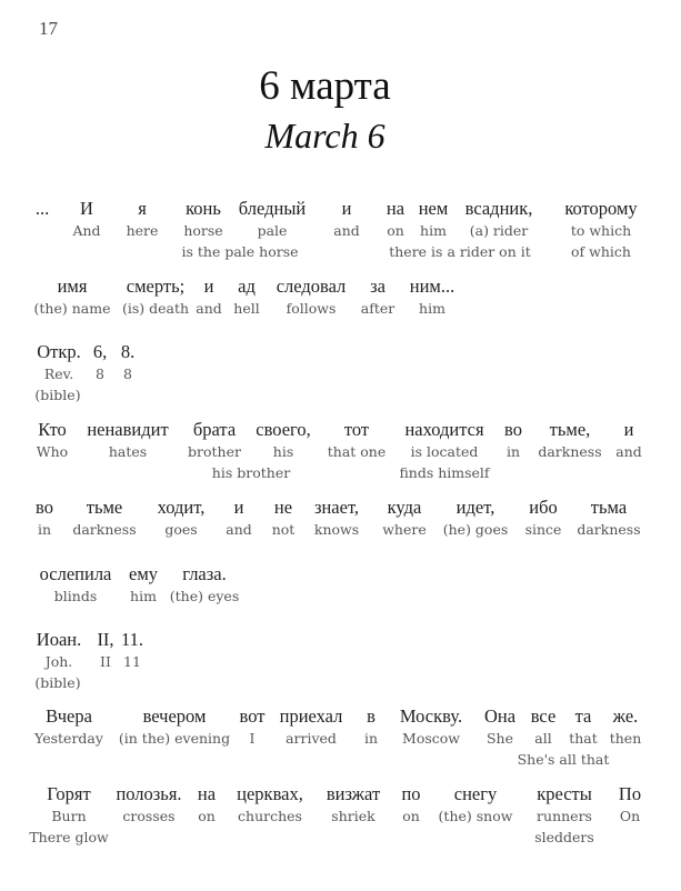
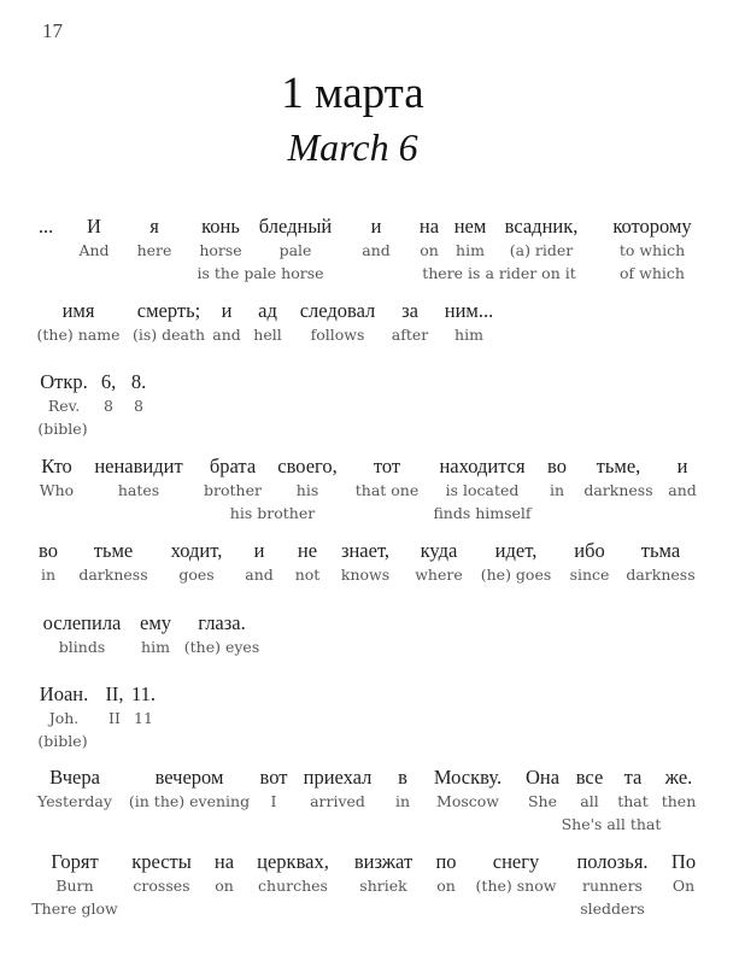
  17
- 6 марта
+ 1 марта
  March 6
  ...
  И
  And
  я
  here
  конь
  horse
  бледный
  pale
  и
  and
  на
  on
  нем
  him
  всадник,
  (a) rider
  которому
  to which
  is the pale horse
  there is a rider on it
  of which
  имя
  (the) name
  смерть;
  (is) death
  и
  and
  ад
  hell
  следовал
  follows
  за
  after
  ним...
  him
  Откр.
  Rev.
  6,
  8
  8.
  8
  (bible)
  Кто
  Who
  ненавидит
  hates
  брата
  brother
  своего,
  his
  тот
  that one
  находится
  is located
  во
  in
  тьме,
  darkness
  и
  and
  his brother
  finds himself
  во
  in
  тьме
  darkness
  ходит,
  goes
  и
  and
  не
  not
  знает,
  knows
  куда
  where
  идет,
  (he) goes
  ибо
  since
  тьма
  darkness
  ослепила
  blinds
  ему
  him
  глаза.
  (the) eyes
  Иоан.
  Joh.
  II,
  II
  11.
  11
  (bible)
  Вчера
  Yesterday
  вечером
  (in the) evening
  вот
  I
  приехал
  arrived
  в
  in
  Москву.
  Moscow
  Она
  She
  все
  all
  та
  that
  же.
  then
  She's all that
  Горят
  Burn
- полозья.
+ кресты
  crosses
  на
  on
  церквах,
  churches
  визжат
  shriek
  по
  on
  снегу
  (the) snow
- кресты
+ полозья.
  runners
  По
  On
  There glow
  sledders
